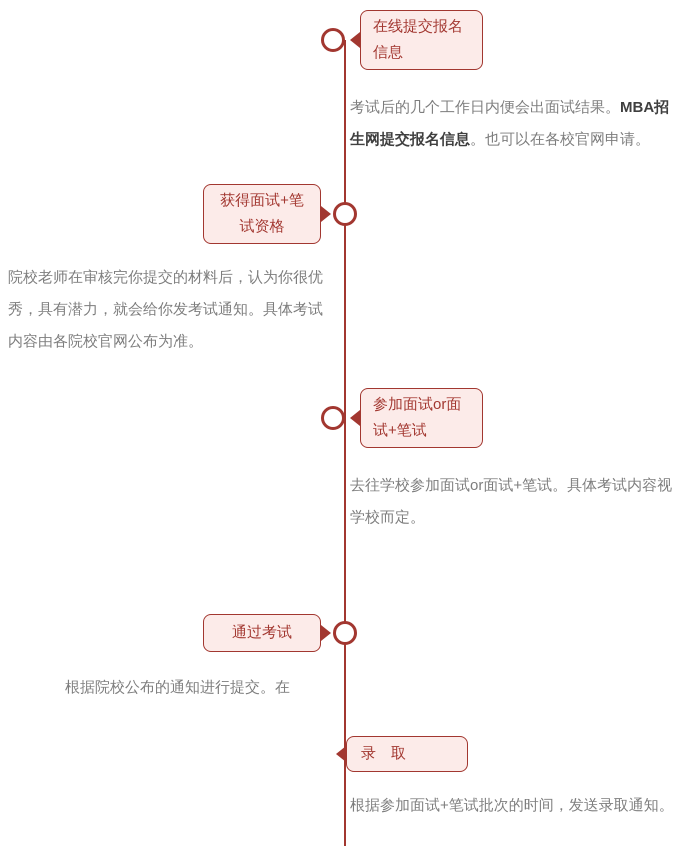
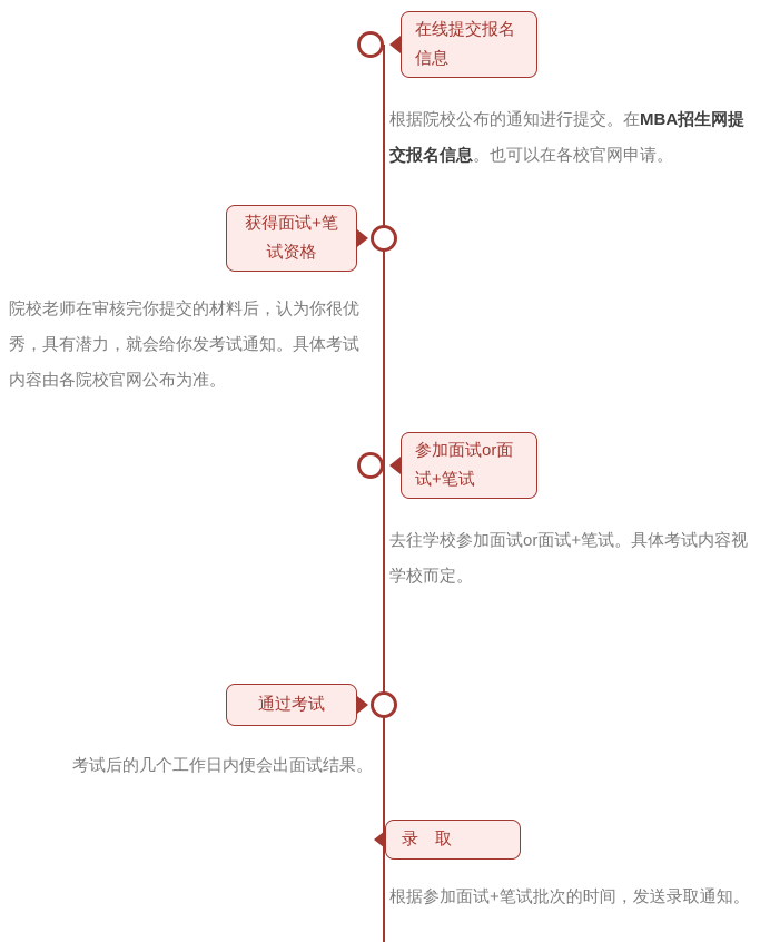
  在线提交报名信息
- 考试后的几个工作日内便会出面试结果。MBA招生网提交报名信息。也可以在各校官网申请。
+ 根据院校公布的通知进行提交。在MBA招生网提交报名信息。也可以在各校官网申请。
  获得面试+笔试资格
  院校老师在审核完你提交的材料后，认为你很优秀，具有潜力，就会给你发考试通知。具体考试内容由各院校官网公布为准。
  参加面试or面试+笔试
  去往学校参加面试or面试+笔试。具体考试内容视学校而定。
  通过考试
- 根据院校公布的通知进行提交。在
+ 考试后的几个工作日内便会出面试结果。
  录 取
  根据参加面试+笔试批次的时间，发送录取通知。
